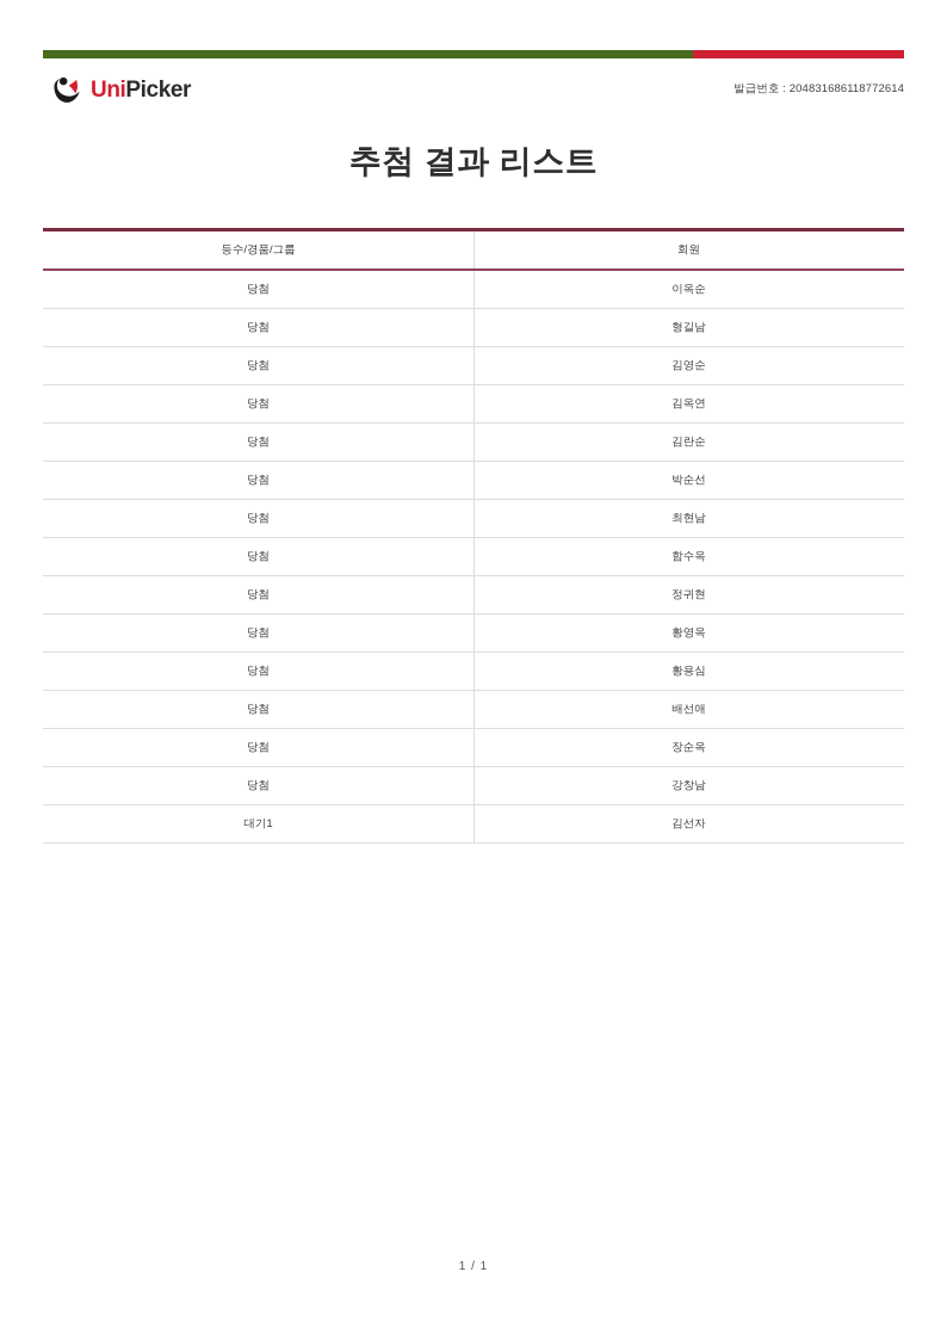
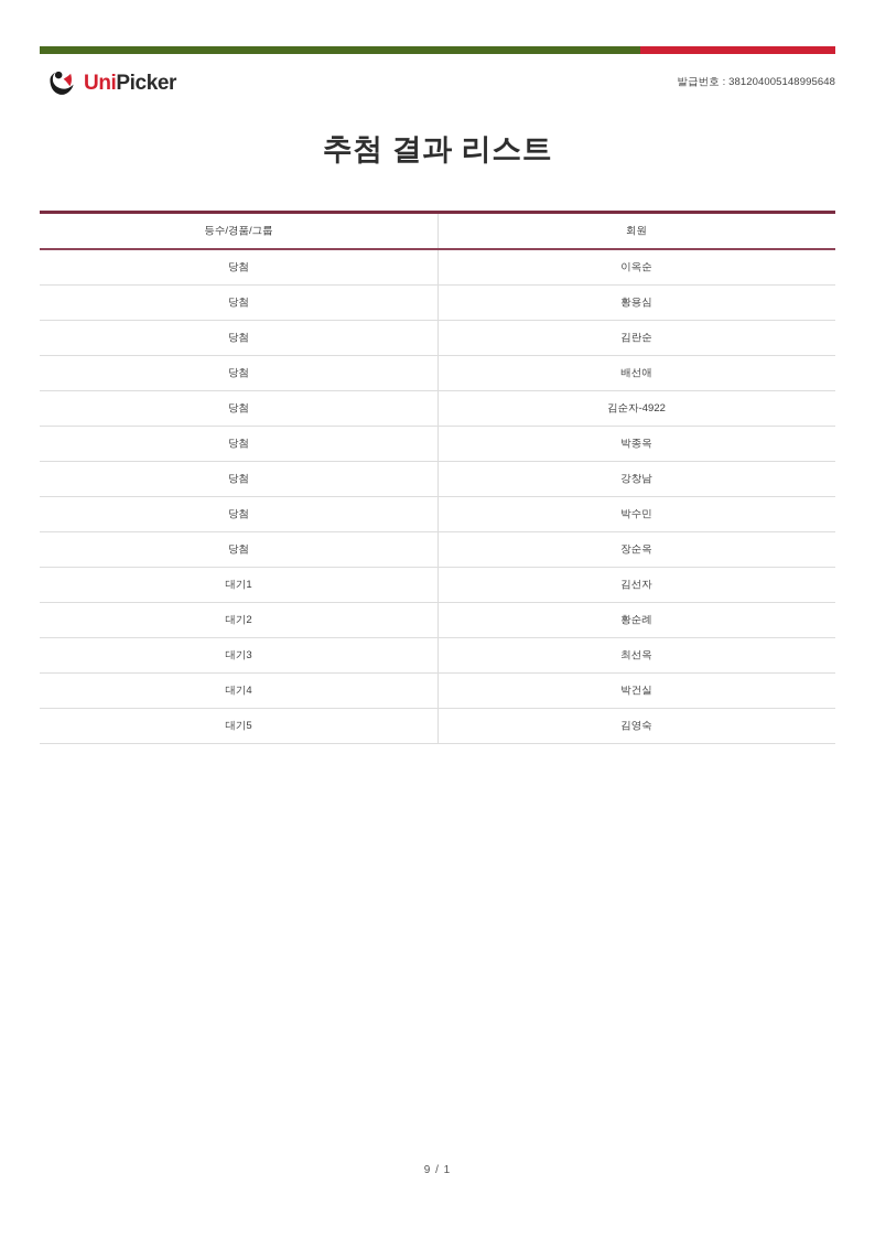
  UniPicker
- 발급번호 : 204831686118772614
+ 발급번호 : 381204005148995648
  추첨 결과 리스트
  등수/경품/그룹	회원
  당첨	이옥순
- 당첨	형길남
- 당첨	김영순
- 당첨	김옥연
- 당첨	김란순
+ 당첨	황용심
- 당첨	박순선
- 당첨	최현남
- 당첨	함수옥
- 당첨	정귀현
- 당첨	황영옥
- 당첨	황용심
+ 당첨	김란순
  당첨	배선애
+ 당첨	김순자-4922
+ 당첨	박종옥
- 당첨	장순옥
+ 당첨	강창남
+ 당첨	박수민
- 당첨	강창남
+ 당첨	장순옥
  대기1	김선자
+ 대기2	황순례
+ 대기3	최선옥
+ 대기4	박건실
+ 대기5	김영숙
- 1 / 1
+ 9 / 1
